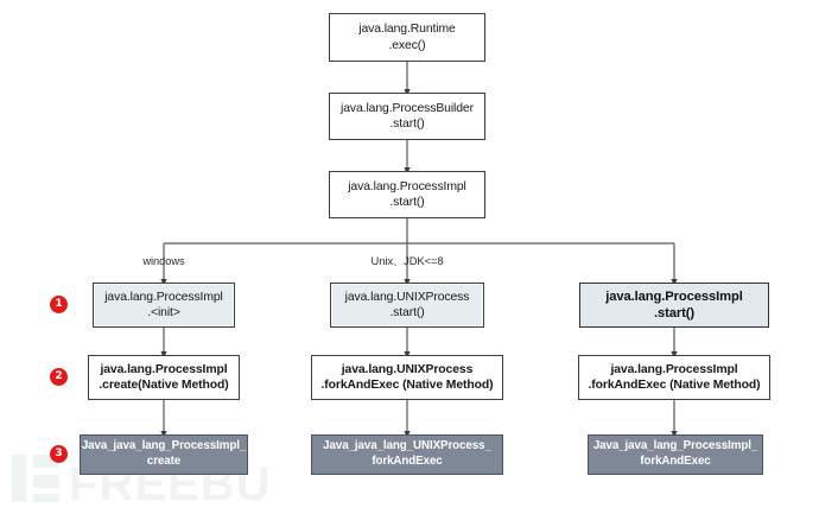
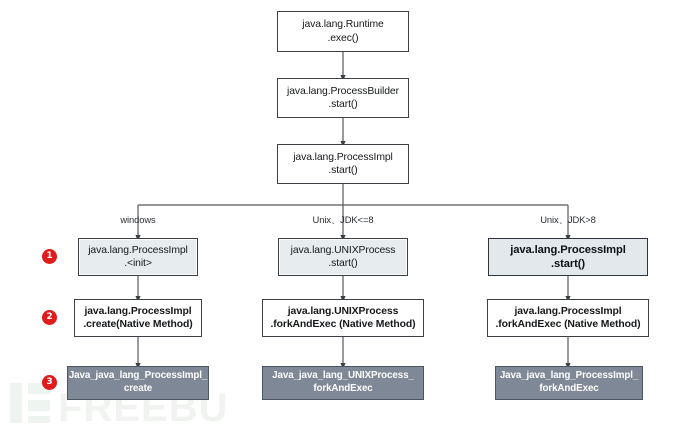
  FREEBU
  java.lang.Runtime
  .exec()
  java.lang.ProcessBuilder
  .start()
  java.lang.ProcessImpl
  .start()
  windows
  Unix、JDK<=8
+ Unix、JDK>8
  java.lang.ProcessImpl
  .<init>
  java.lang.UNIXProcess
  .start()
  java.lang.ProcessImpl
  .start()
  java.lang.ProcessImpl
  .create(Native Method)
  java.lang.UNIXProcess
  .forkAndExec (Native Method)
  java.lang.ProcessImpl
  .forkAndExec (Native Method)
  Java_java_lang_ProcessImpl_
  create
  Java_java_lang_UNIXProcess_
  forkAndExec
  Java_java_lang_ProcessImpl_
  forkAndExec
  1
  2
  3
